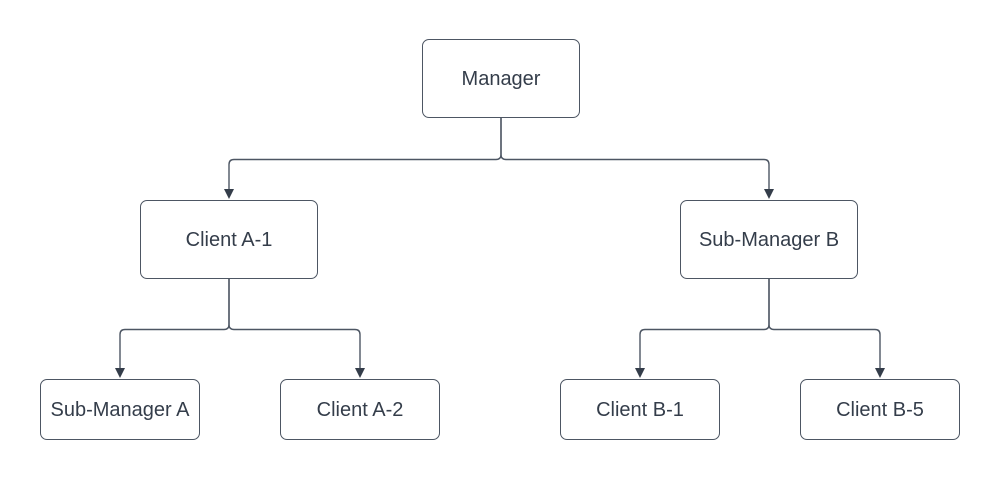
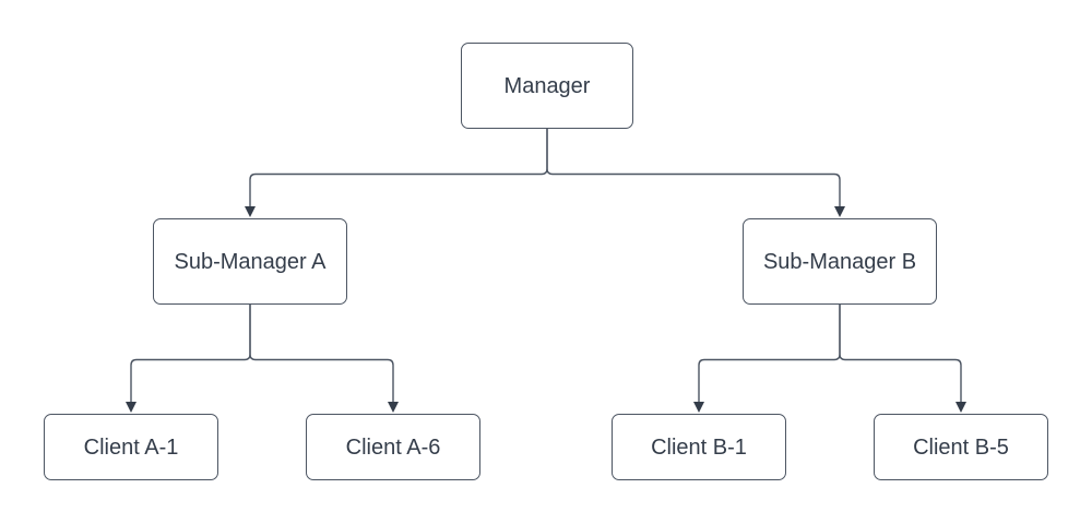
  Manager
- Client A-1
+ Sub-Manager A
  Sub-Manager B
- Sub-Manager A
+ Client A-1
- Client A-2
+ Client A-6
  Client B-1
  Client B-5
